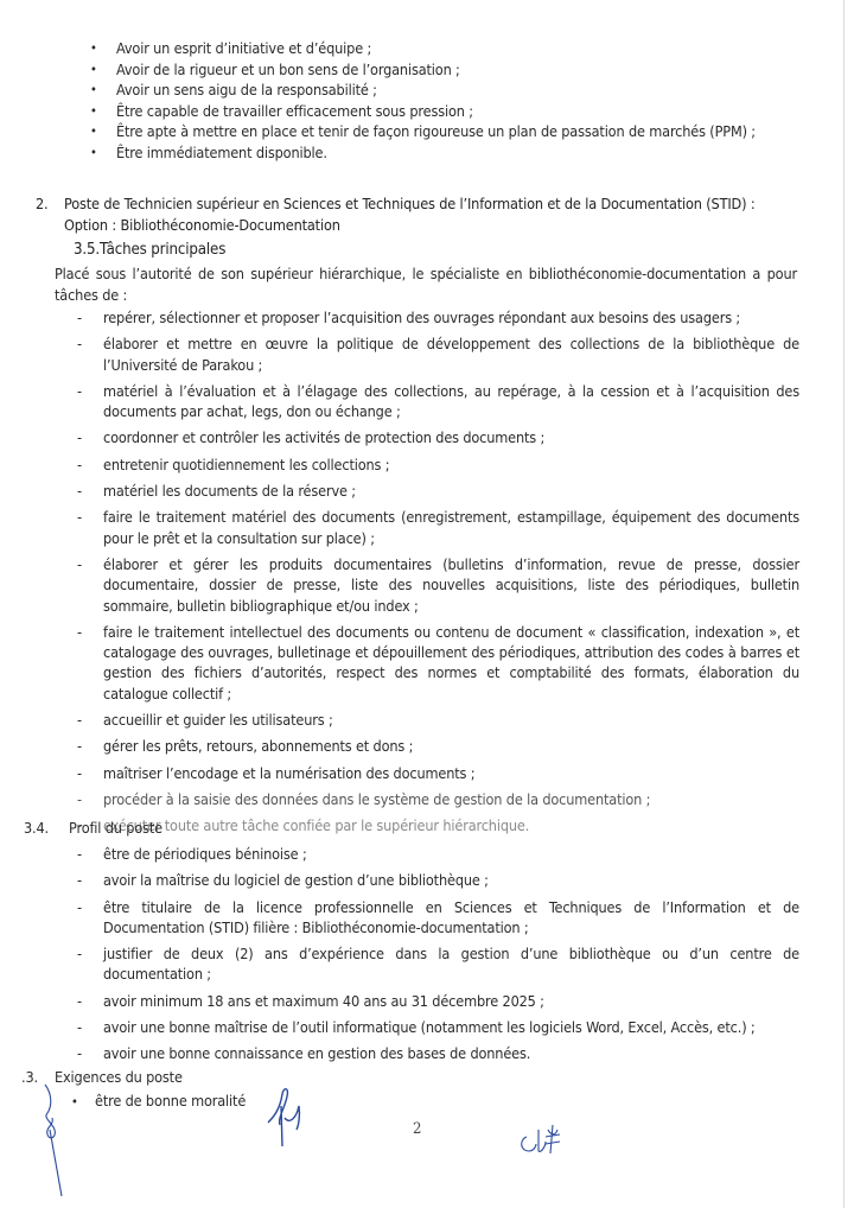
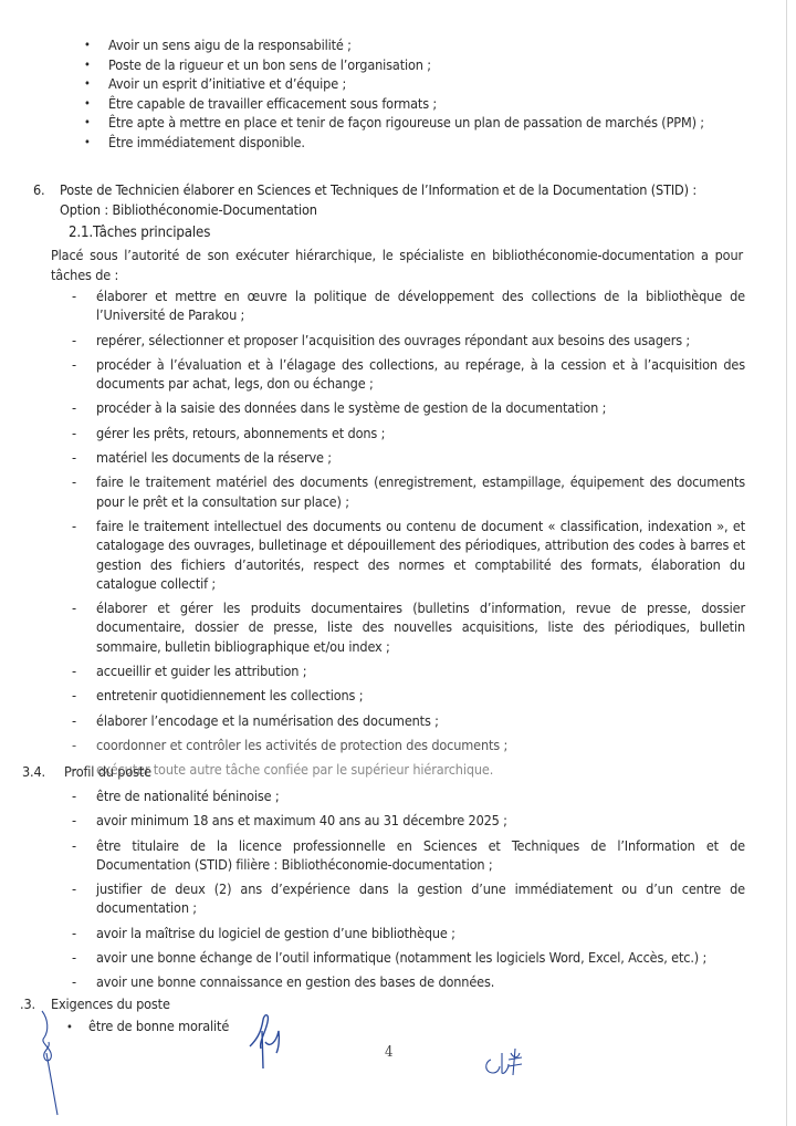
  •
- Avoir un esprit d’initiative et d’équipe ;
+ Avoir un sens aigu de la responsabilité ;
  •
- Avoir de la rigueur et un bon sens de l’organisation ;
+ Poste de la rigueur et un bon sens de l’organisation ;
  •
- Avoir un sens aigu de la responsabilité ;
+ Avoir un esprit d’initiative et d’équipe ;
  •
- Être capable de travailler efficacement sous pression ;
+ Être capable de travailler efficacement sous formats ;
  •
  Être apte à mettre en place et tenir de façon rigoureuse un plan de passation de marchés (PPM) ;
  •
  Être immédiatement disponible.
- 2.
+ 6.
- Poste de Technicien supérieur en Sciences et Techniques de l’Information et de la Documentation (STID) : Option : Bibliothéconomie-Documentation
+ Poste de Technicien élaborer en Sciences et Techniques de l’Information et de la Documentation (STID) : Option : Bibliothéconomie-Documentation
- 3.5.Tâches principales
+ 2.1.Tâches principales
- Placé sous l’autorité de son supérieur hiérarchique, le spécialiste en bibliothéconomie-documentation a pour tâches de :
+ Placé sous l’autorité de son exécuter hiérarchique, le spécialiste en bibliothéconomie-documentation a pour tâches de :
  -
- repérer, sélectionner et proposer l’acquisition des ouvrages répondant aux besoins des usagers ;
+ élaborer et mettre en œuvre la politique de développement des collections de la bibliothèque de l’Université de Parakou ;
  -
- élaborer et mettre en œuvre la politique de développement des collections de la bibliothèque de l’Université de Parakou ;
+ repérer, sélectionner et proposer l’acquisition des ouvrages répondant aux besoins des usagers ;
  -
- matériel à l’évaluation et à l’élagage des collections, au repérage, à la cession et à l’acquisition des documents par achat, legs, don ou échange ;
+ procéder à l’évaluation et à l’élagage des collections, au repérage, à la cession et à l’acquisition des documents par achat, legs, don ou échange ;
  -
- coordonner et contrôler les activités de protection des documents ;
+ procéder à la saisie des données dans le système de gestion de la documentation ;
  -
- entretenir quotidiennement les collections ;
+ gérer les prêts, retours, abonnements et dons ;
  -
  matériel les documents de la réserve ;
  -
  faire le traitement matériel des documents (enregistrement, estampillage, équipement des documents pour le prêt et la consultation sur place) ;
  -
- élaborer et gérer les produits documentaires (bulletins d’information, revue de presse, dossier documentaire, dossier de presse, liste des nouvelles acquisitions, liste des périodiques, bulletin sommaire, bulletin bibliographique et/ou index ;
+ faire le traitement intellectuel des documents ou contenu de document « classification, indexation », et catalogage des ouvrages, bulletinage et dépouillement des périodiques, attribution des codes à barres et gestion des fichiers d’autorités, respect des normes et comptabilité des formats, élaboration du catalogue collectif ;
  -
- faire le traitement intellectuel des documents ou contenu de document « classification, indexation », et catalogage des ouvrages, bulletinage et dépouillement des périodiques, attribution des codes à barres et gestion des fichiers d’autorités, respect des normes et comptabilité des formats, élaboration du catalogue collectif ;
+ élaborer et gérer les produits documentaires (bulletins d’information, revue de presse, dossier documentaire, dossier de presse, liste des nouvelles acquisitions, liste des périodiques, bulletin sommaire, bulletin bibliographique et/ou index ;
  -
- accueillir et guider les utilisateurs ;
+ accueillir et guider les attribution ;
  -
- gérer les prêts, retours, abonnements et dons ;
+ entretenir quotidiennement les collections ;
  -
- maîtriser l’encodage et la numérisation des documents ;
+ élaborer l’encodage et la numérisation des documents ;
  -
- procéder à la saisie des données dans le système de gestion de la documentation ;
+ coordonner et contrôler les activités de protection des documents ;
  -
  exécuter toute autre tâche confiée par le supérieur hiérarchique.
  3.4. Profil du poste
  -
- être de périodiques béninoise ;
+ être de nationalité béninoise ;
  -
- avoir la maîtrise du logiciel de gestion d’une bibliothèque ;
+ avoir minimum 18 ans et maximum 40 ans au 31 décembre 2025 ;
  -
  être titulaire de la licence professionnelle en Sciences et Techniques de l’Information et de Documentation (STID) filière : Bibliothéconomie-documentation ;
  -
- justifier de deux (2) ans d’expérience dans la gestion d’une bibliothèque ou d’un centre de documentation ;
+ justifier de deux (2) ans d’expérience dans la gestion d’une immédiatement ou d’un centre de documentation ;
  -
- avoir minimum 18 ans et maximum 40 ans au 31 décembre 2025 ;
+ avoir la maîtrise du logiciel de gestion d’une bibliothèque ;
  -
- avoir une bonne maîtrise de l’outil informatique (notamment les logiciels Word, Excel, Accès, etc.) ;
+ avoir une bonne échange de l’outil informatique (notamment les logiciels Word, Excel, Accès, etc.) ;
  -
  avoir une bonne connaissance en gestion des bases de données.
  .3. Exigences du poste
  • être de bonne moralité
- 2
+ 4
